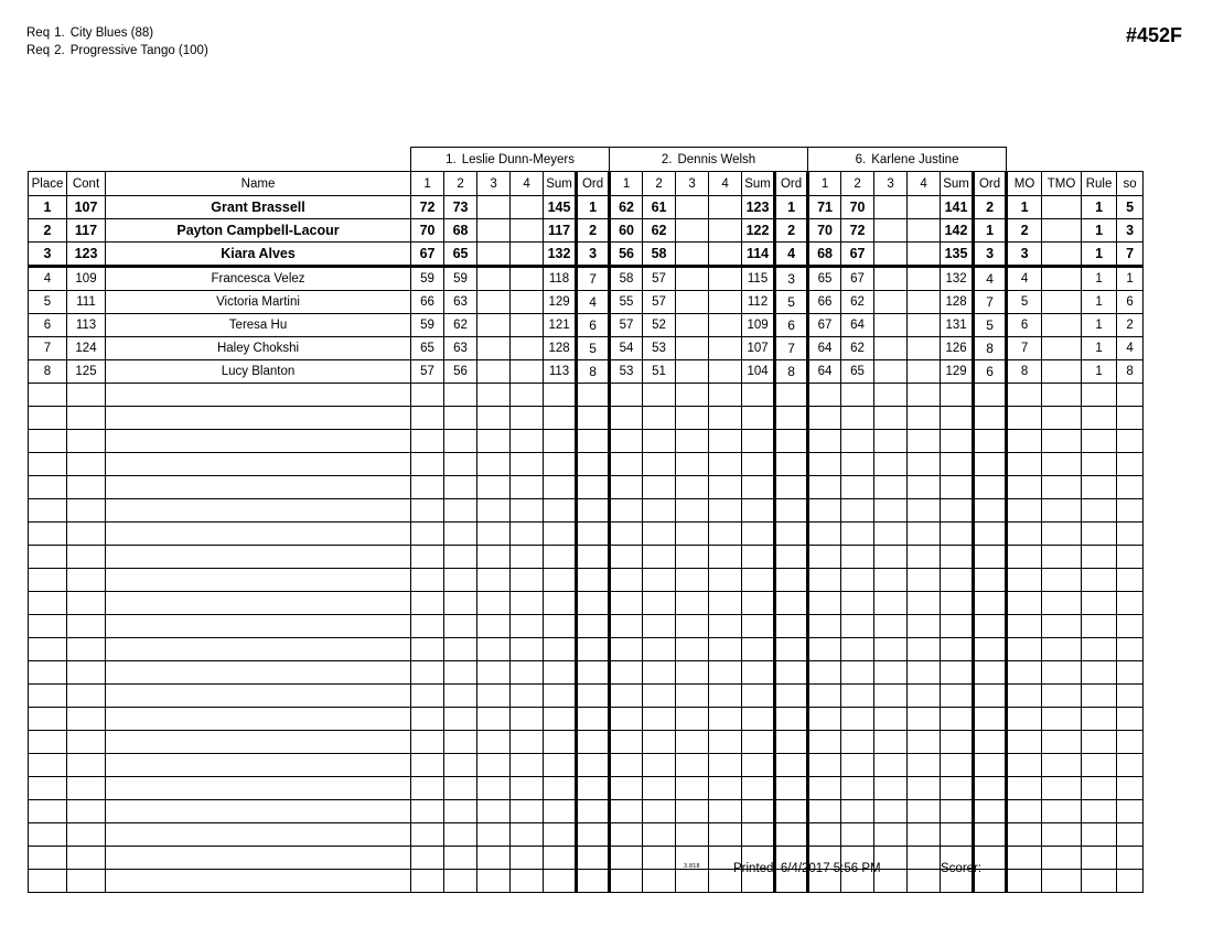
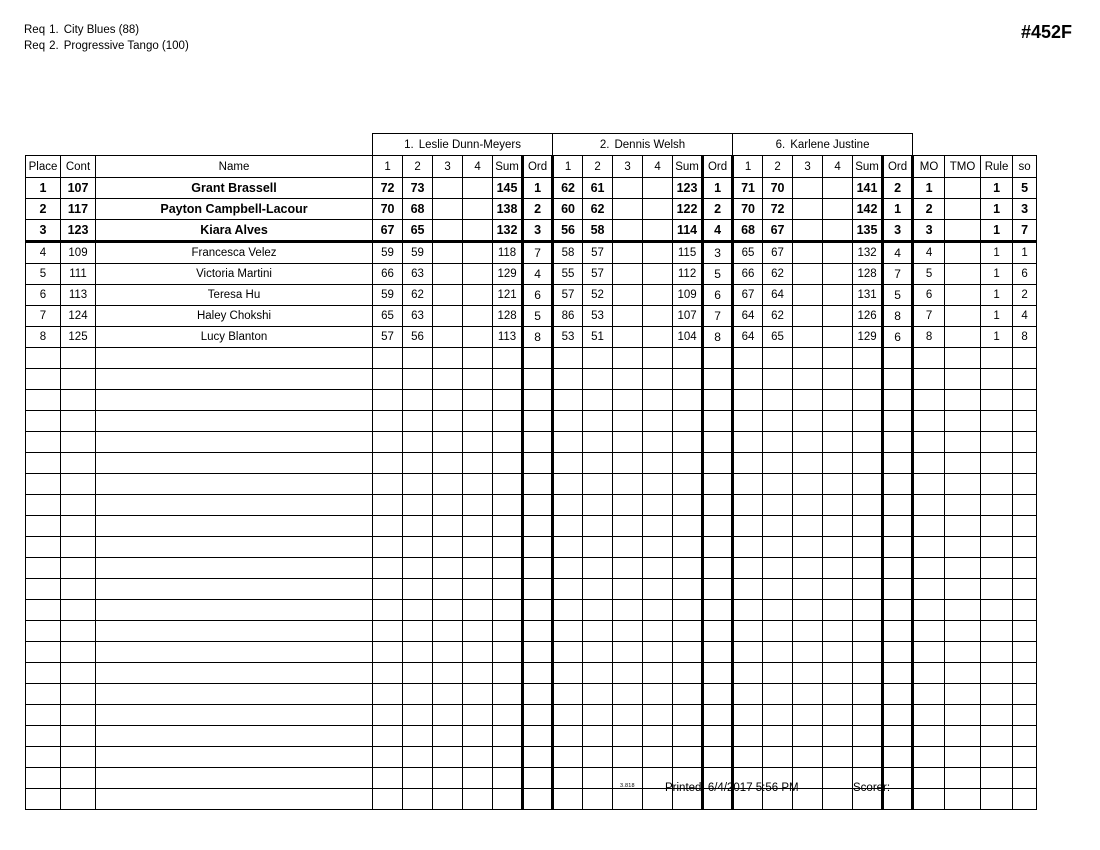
  Req 1. City Blues (88)
  Req 2. Progressive Tango (100)
  #452F
  	1. Leslie Dunn-Meyers	2. Dennis Welsh	6. Karlene Justine
  Place	Cont	Name	1	2	3	4	Sum	Ord	1	2	3	4	Sum	Ord	1	2	3	4	Sum	Ord	MO	TMO	Rule	so
  1	107	Grant Brassell	72	73			145	1	62	61			123	1	71	70			141	2	1		1	5
- 2	117	Payton Campbell-Lacour	70	68			117	2	60	62			122	2	70	72			142	1	2		1	3
+ 2	117	Payton Campbell-Lacour	70	68			138	2	60	62			122	2	70	72			142	1	2		1	3
  3	123	Kiara Alves	67	65			132	3	56	58			114	4	68	67			135	3	3		1	7
  4	109	Francesca Velez	59	59			118	7	58	57			115	3	65	67			132	4	4		1	1
  5	111	Victoria Martini	66	63			129	4	55	57			112	5	66	62			128	7	5		1	6
  6	113	Teresa Hu	59	62			121	6	57	52			109	6	67	64			131	5	6		1	2
- 7	124	Haley Chokshi	65	63			128	5	54	53			107	7	64	62			126	8	7		1	4
+ 7	124	Haley Chokshi	65	63			128	5	86	53			107	7	64	62			126	8	7		1	4
  8	125	Lucy Blanton	57	56			113	8	53	51			104	8	64	65			129	6	8		1	8
  Printed: 6/4/2017 5:56 PM
  Scorer:
